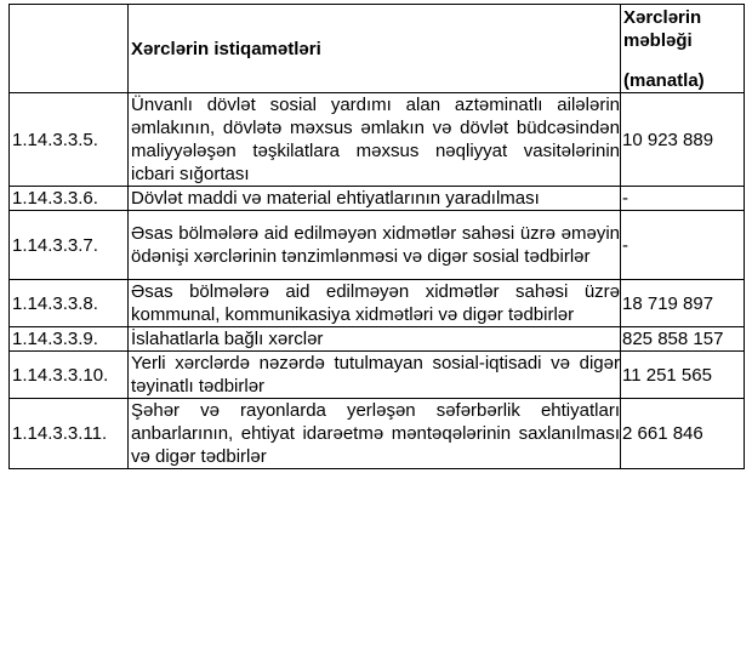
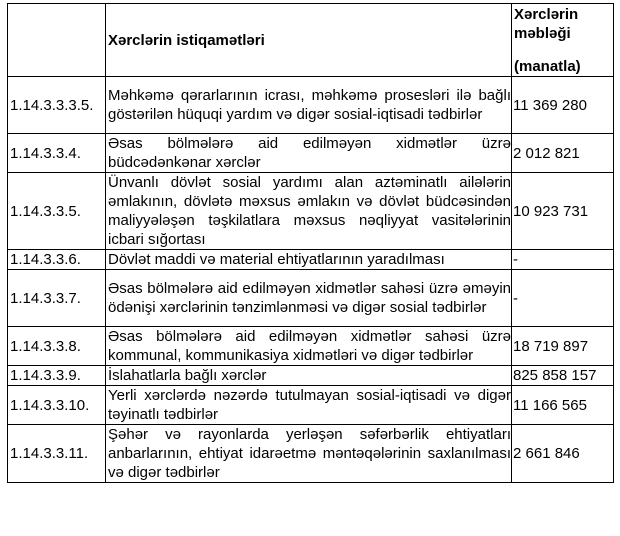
  	Xərclərin istiqamətləri	Xərclərin məbləği (manatla)
+ 1.14.3.3.3.5.	Məhkəmə qərarlarının icrası, məhkəmə prosesləri ilə bağlı göstərilən hüquqi yardım və digər sosial-iqtisadi tədbirlər	11 369 280
+ 1.14.3.3.4.	Əsas bölmələrə aid edilməyən xidmətlər üzrə büdcədənkənar xərclər	2 012 821
- 1.14.3.3.5.	Ünvanlı dövlət sosial yardımı alan aztəminatlı ailələrin əmlakının, dövlətə məxsus əmlakın və dövlət büdcəsindən maliyyələşən təşkilatlara məxsus nəqliyyat vasitələrinin icbari sığortası	10 923 889
+ 1.14.3.3.5.	Ünvanlı dövlət sosial yardımı alan aztəminatlı ailələrin əmlakının, dövlətə məxsus əmlakın və dövlət büdcəsindən maliyyələşən təşkilatlara məxsus nəqliyyat vasitələrinin icbari sığortası	10 923 731
  1.14.3.3.6.	Dövlət maddi və material ehtiyatlarının yaradılması	-
  1.14.3.3.7.	Əsas bölmələrə aid edilməyən xidmətlər sahəsi üzrə əməyin ödənişi xərclərinin tənzimlənməsi və digər sosial tədbirlər	-
  1.14.3.3.8.	Əsas bölmələrə aid edilməyən xidmətlər sahəsi üzrə kommunal, kommunikasiya xidmətləri və digər tədbirlər	18 719 897
  1.14.3.3.9.	İslahatlarla bağlı xərclər	825 858 157
- 1.14.3.3.10.	Yerli xərclərdə nəzərdə tutulmayan sosial-iqtisadi və digər təyinatlı tədbirlər	11 251 565
+ 1.14.3.3.10.	Yerli xərclərdə nəzərdə tutulmayan sosial-iqtisadi və digər təyinatlı tədbirlər	11 166 565
  1.14.3.3.11.	Şəhər və rayonlarda yerləşən səfərbərlik ehtiyatları anbarlarının, ehtiyat idarəetmə məntəqələrinin saxlanılması və digər tədbirlər	2 661 846
